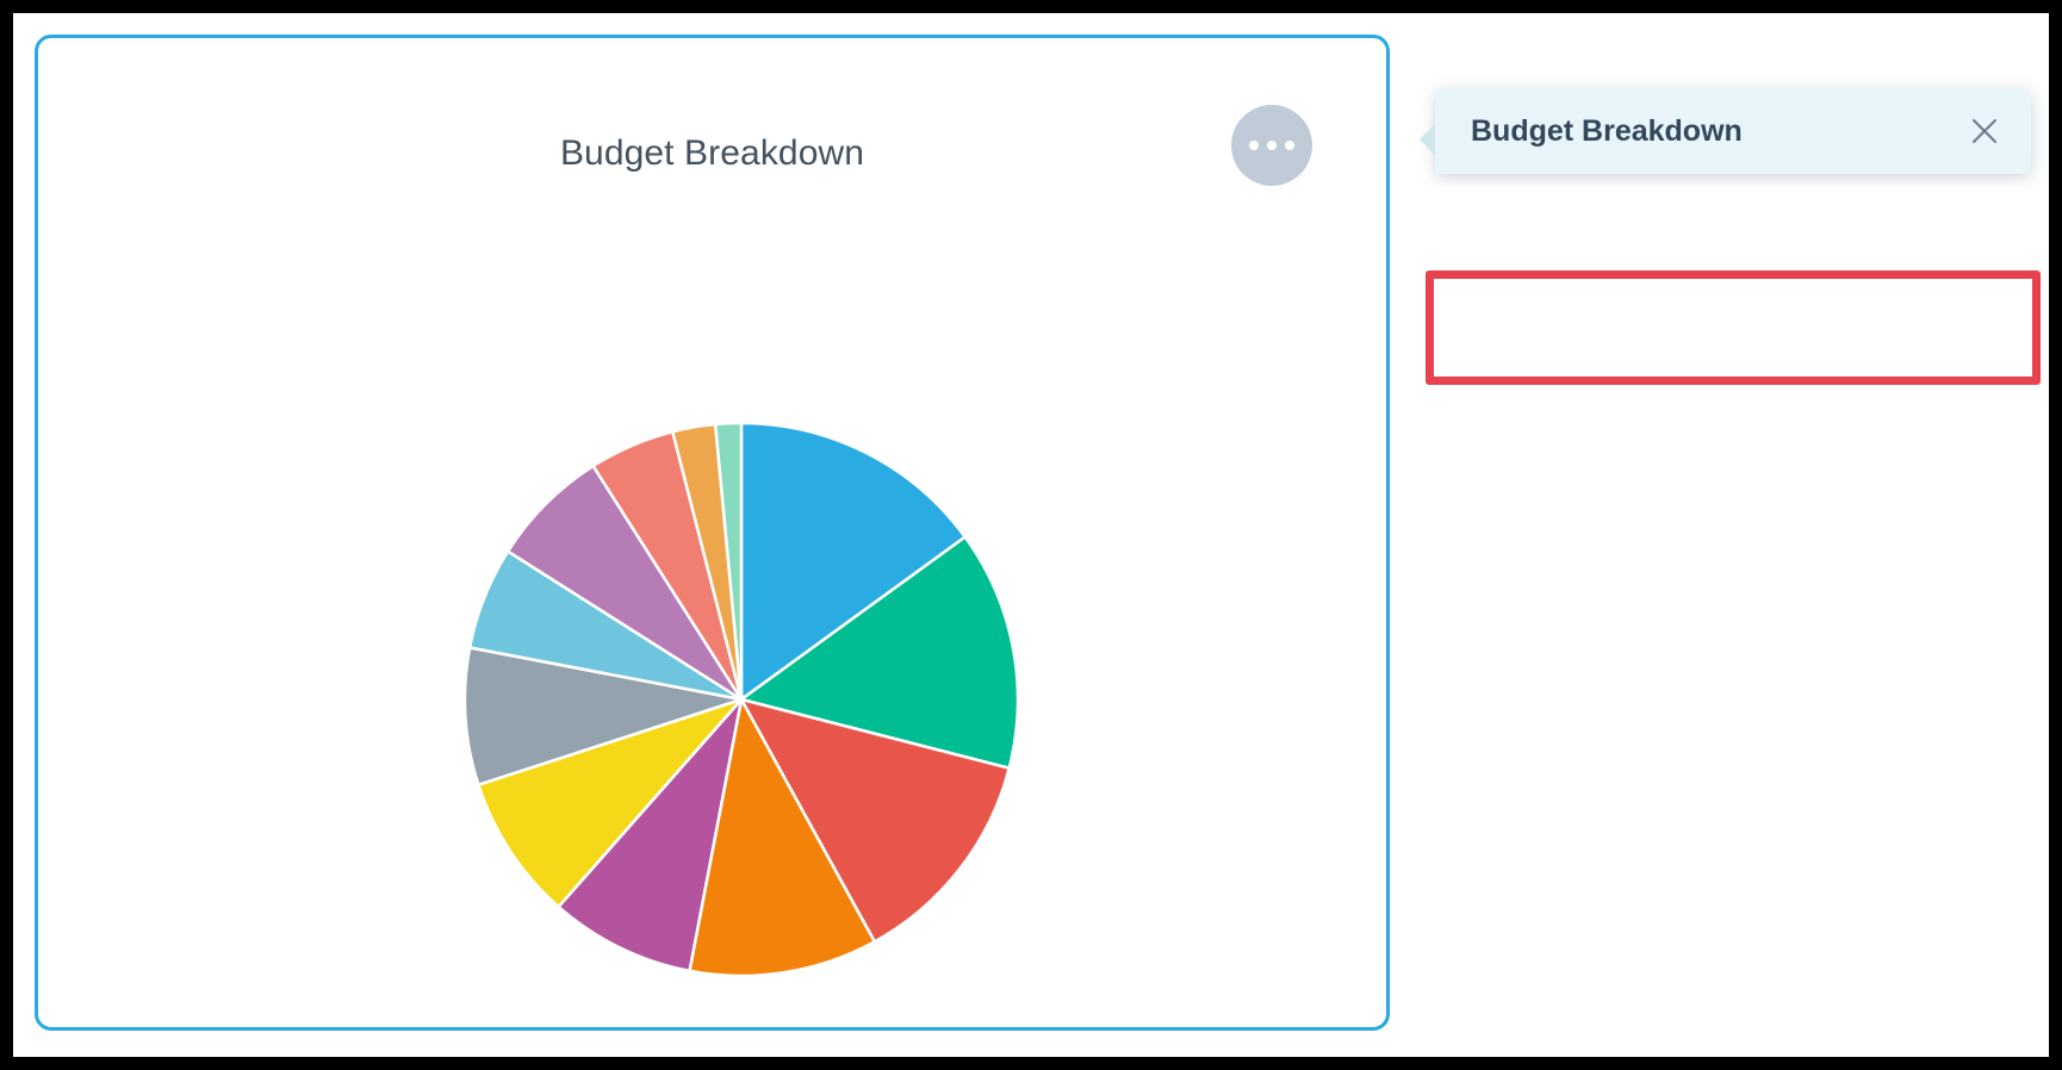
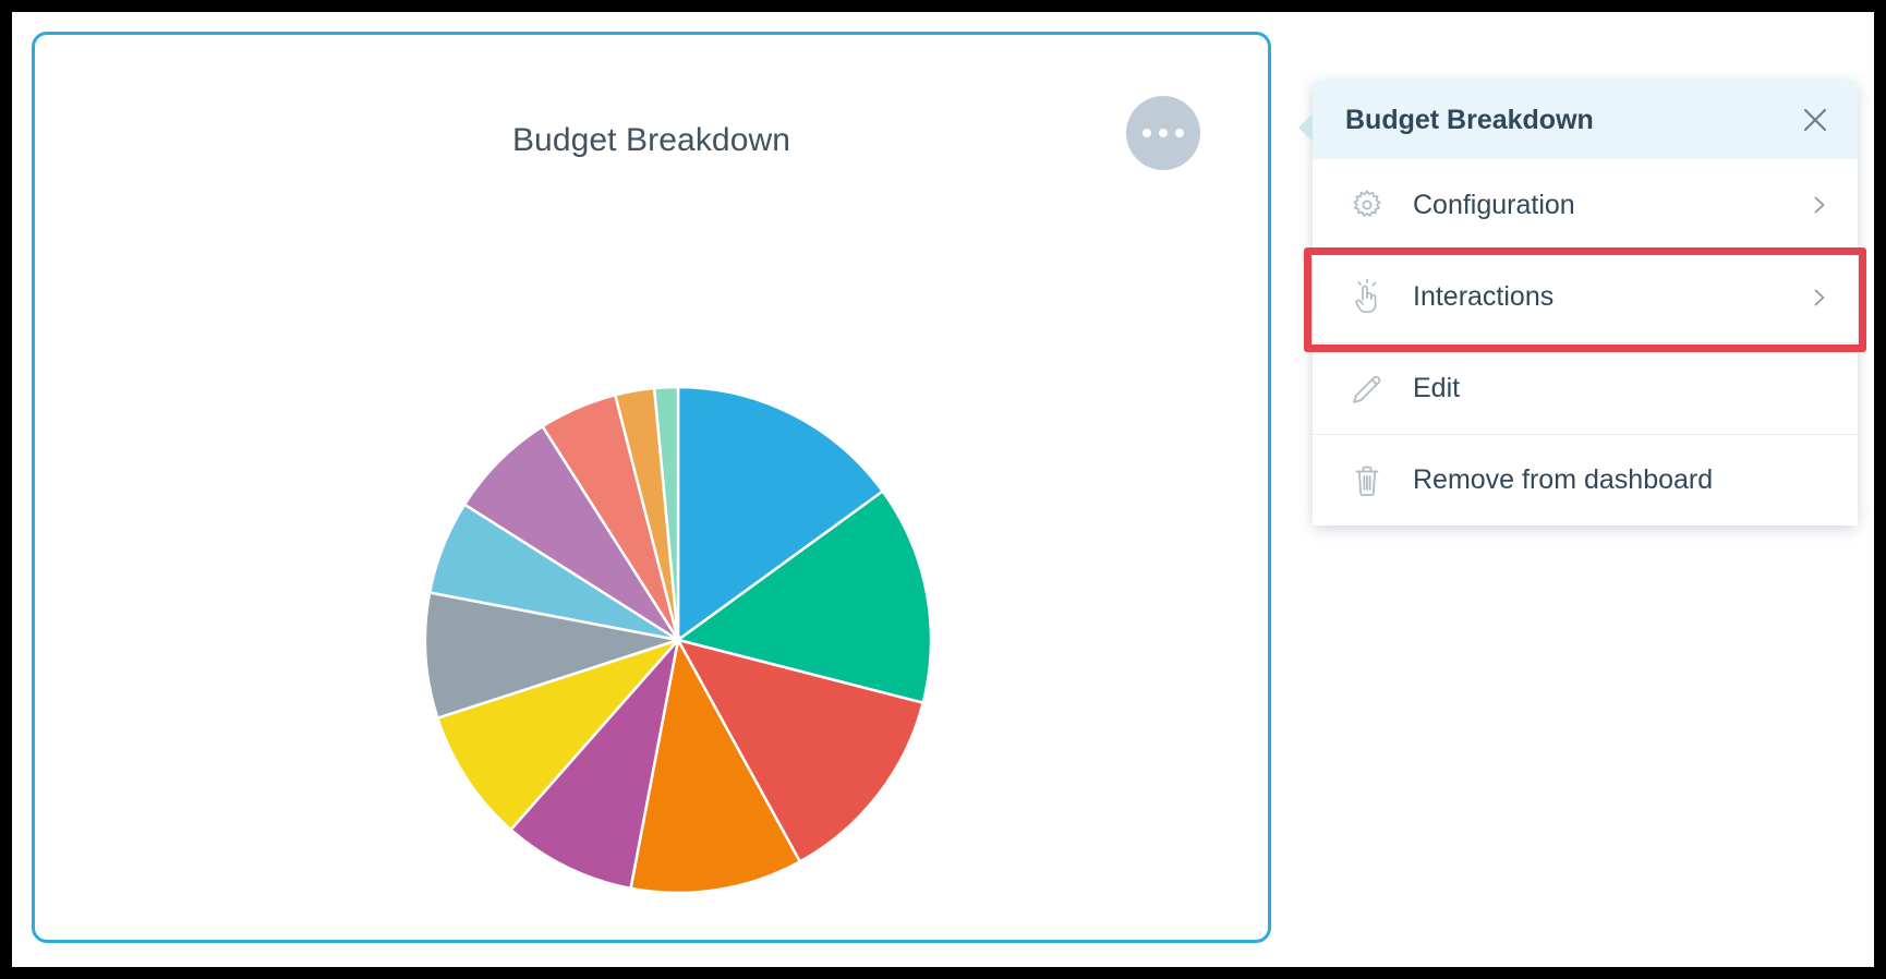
  Budget Breakdown
  Budget Breakdown
+ Configuration
+ Interactions
+ Edit
+ Remove from dashboard
